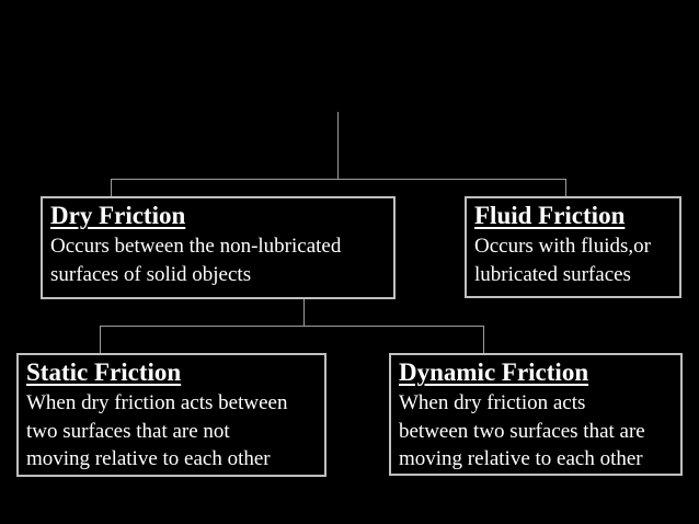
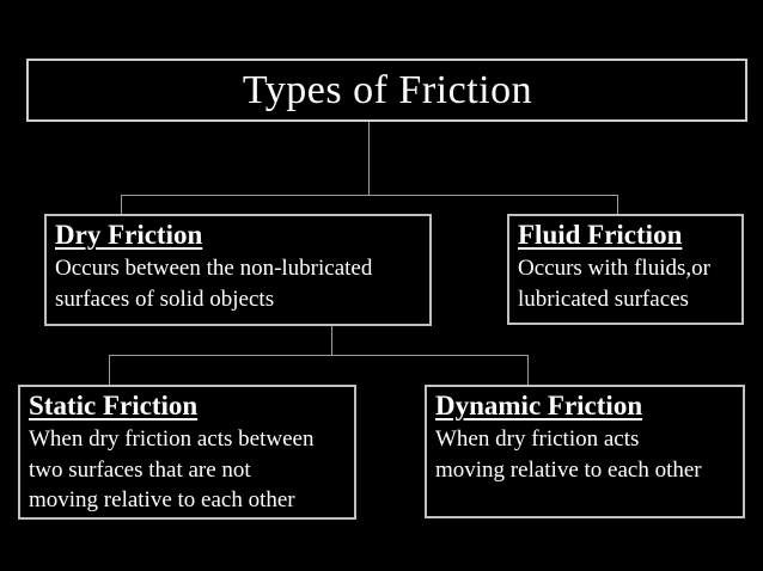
+ Types of Friction
  Dry Friction
  Occurs between the non-lubricated
  surfaces of solid objects
  Fluid Friction
  Occurs with fluids,or
  lubricated surfaces
  Static Friction
  When dry friction acts between
  two surfaces that are not
  moving relative to each other
  Dynamic Friction
  When dry friction acts
- between two surfaces that are
  moving relative to each other
